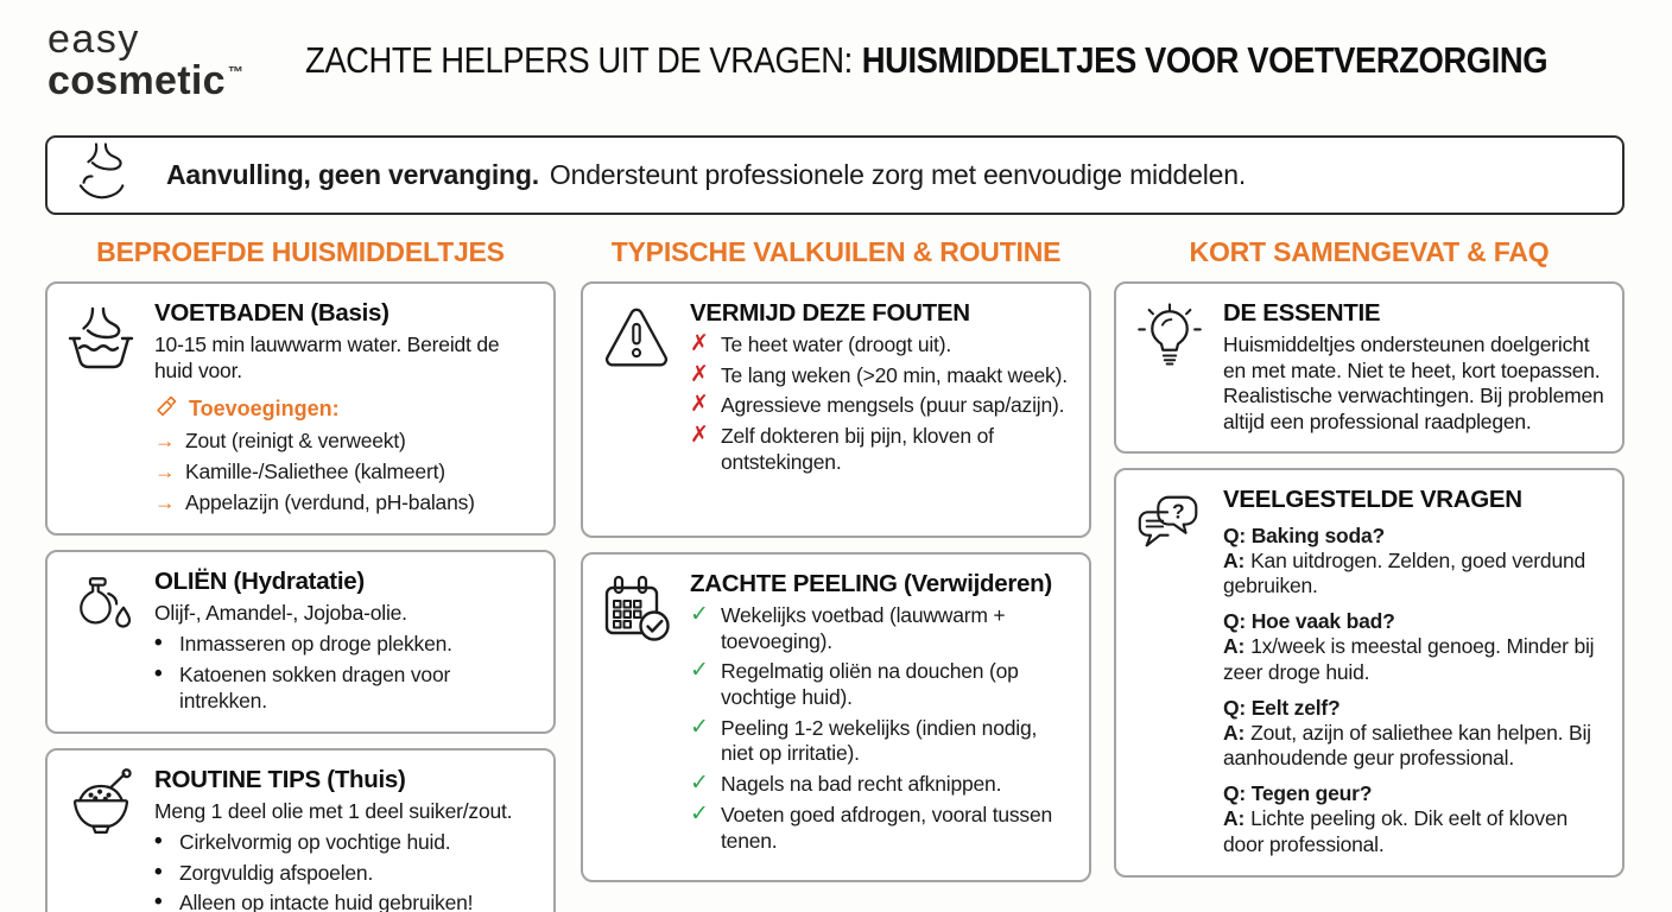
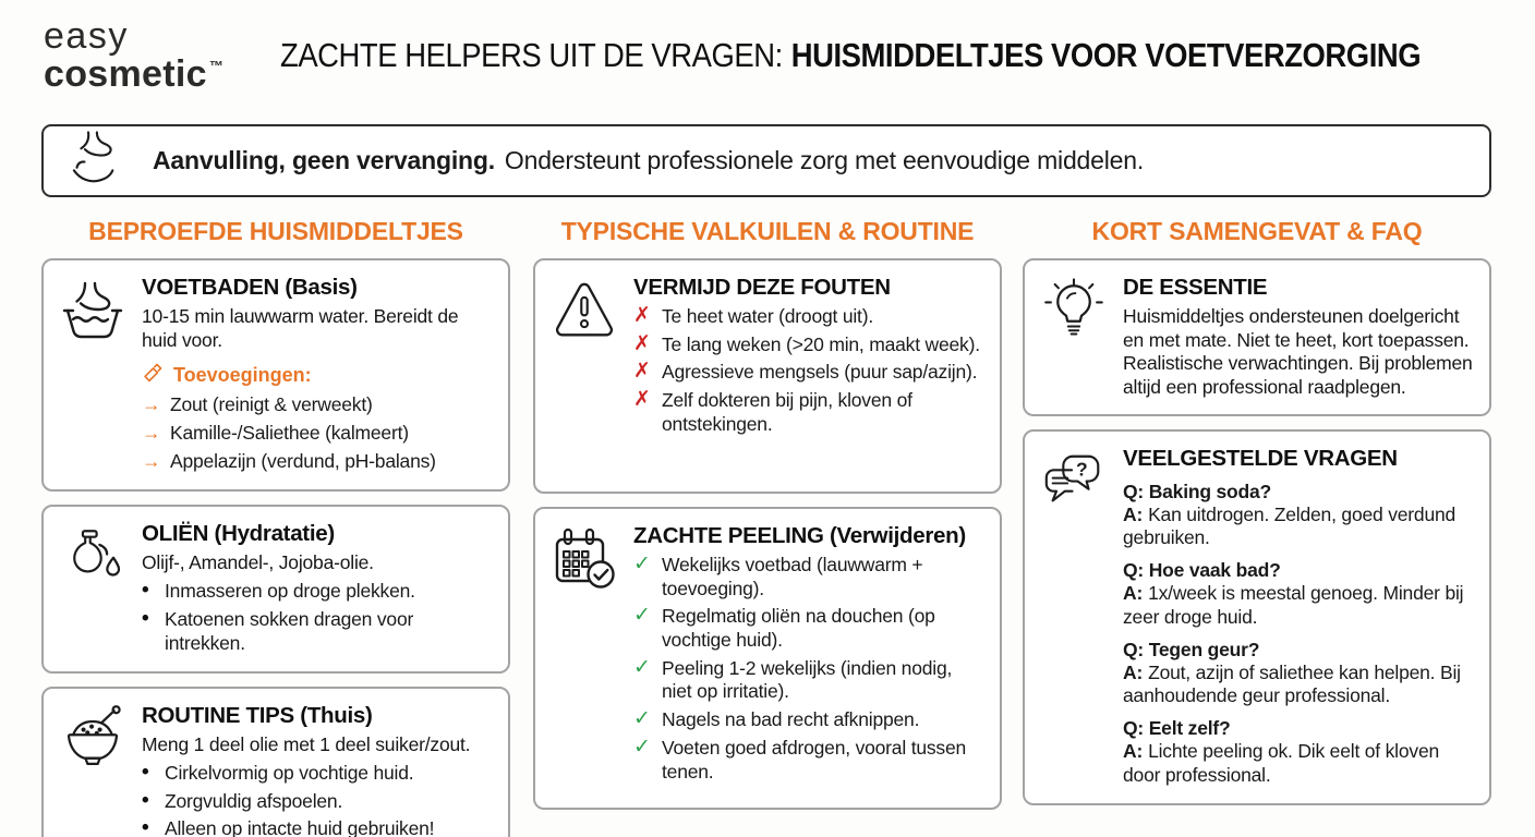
  easy
  cosmetic ™
  ZACHTE HELPERS UIT DE VRAGEN: HUISMIDDELTJES VOOR VOETVERZORGING
  Aanvulling, geen vervanging. Ondersteunt professionele zorg met eenvoudige middelen.
  BEPROEFDE HUISMIDDELTJES
  VOETBADEN (Basis)
  10-15 min lauwwarm water. Bereidt de huid voor.
  Toevoegingen:
  →
  Zout (reinigt & verweekt)
  →
  Kamille-/Saliethee (kalmeert)
  →
  Appelazijn (verdund, pH-balans)
  OLIËN (Hydratatie)
  Olijf-, Amandel-, Jojoba-olie.
  •
  Inmasseren op droge plekken.
  •
  Katoenen sokken dragen voor intrekken.
  ROUTINE TIPS (Thuis)
  Meng 1 deel olie met 1 deel suiker/zout.
  •
  Cirkelvormig op vochtige huid.
  •
  Zorgvuldig afspoelen.
  •
  Alleen op intacte huid gebruiken!
  TYPISCHE VALKUILEN & ROUTINE
  VERMIJD DEZE FOUTEN
  ✗
  Te heet water (droogt uit).
  ✗
  Te lang weken (>20 min, maakt week).
  ✗
  Agressieve mengsels (puur sap/azijn).
  ✗
  Zelf dokteren bij pijn, kloven of ontstekingen.
  ZACHTE PEELING (Verwijderen)
  ✓
  Wekelijks voetbad (lauwwarm + toevoeging).
  ✓
  Regelmatig oliën na douchen (op vochtige huid).
  ✓
  Peeling 1-2 wekelijks (indien nodig, niet op irritatie).
  ✓
  Nagels na bad recht afknippen.
  ✓
  Voeten goed afdrogen, vooral tussen tenen.
  KORT SAMENGEVAT & FAQ
  DE ESSENTIE
  Huismiddeltjes ondersteunen doelgericht en met mate. Niet te heet, kort toepassen. Realistische verwachtingen. Bij problemen altijd een professional raadplegen.
  ?
  VEELGESTELDE VRAGEN
  Q: Baking soda?
  A: Kan uitdrogen. Zelden, goed verdund gebruiken.
  Q: Hoe vaak bad?
  A: 1x/week is meestal genoeg. Minder bij zeer droge huid.
- Q: Eelt zelf?
+ Q: Tegen geur?
  A: Zout, azijn of saliethee kan helpen. Bij aanhoudende geur professional.
- Q: Tegen geur?
+ Q: Eelt zelf?
  A: Lichte peeling ok. Dik eelt of kloven door professional.
